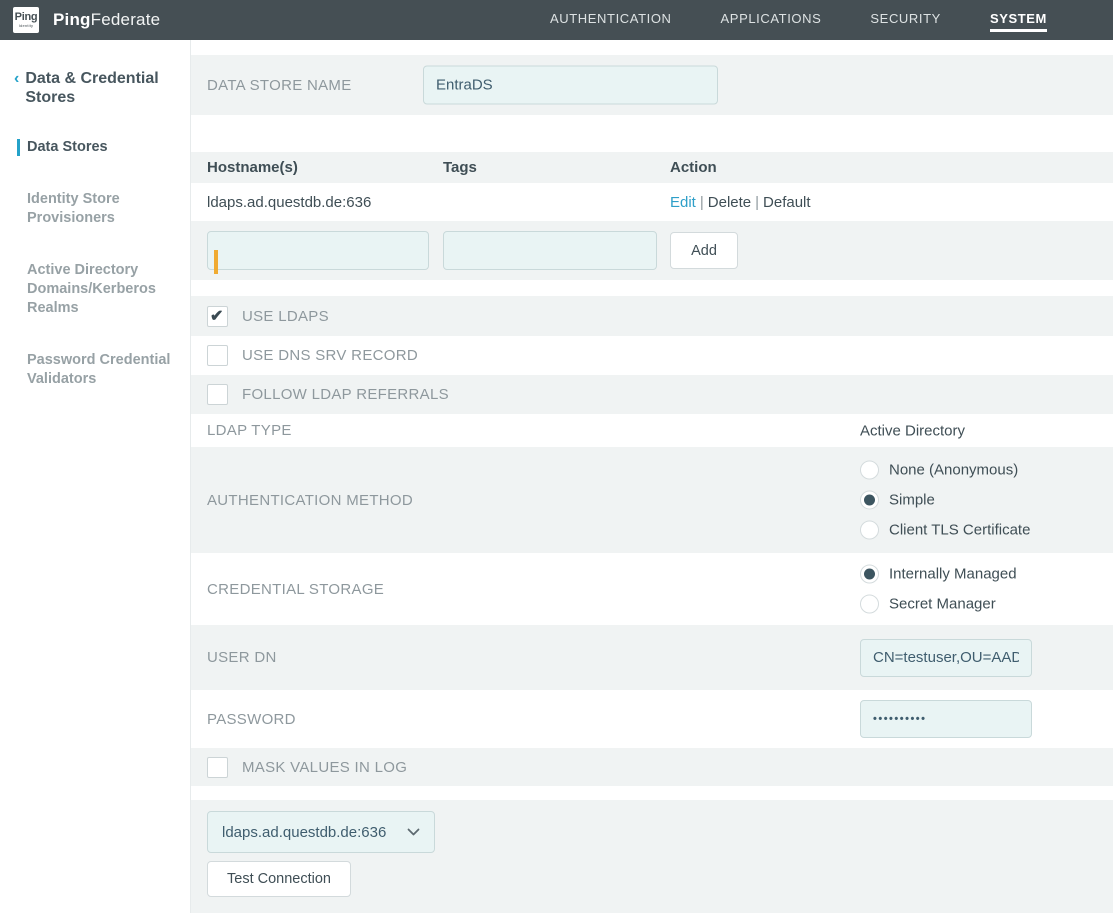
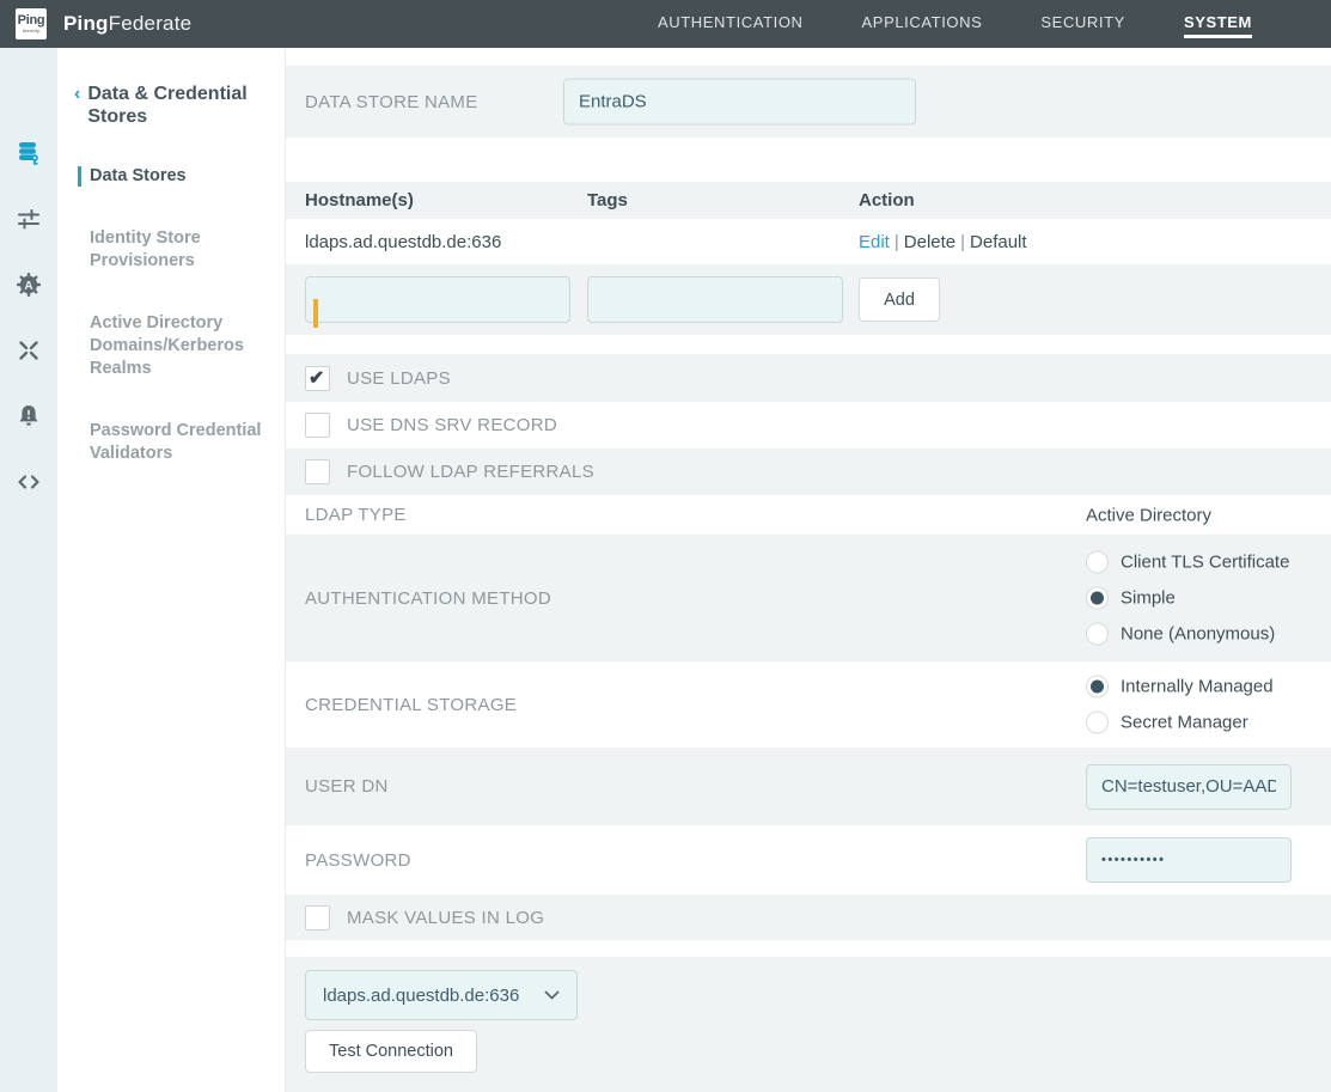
  Ping
  PingFederate
  AUTHENTICATION
  APPLICATIONS
  SECURITY
  SYSTEM
+ A
  ‹
  Data & Credential Stores
  Data Stores
  Identity Store Provisioners
  Active Directory Domains/Kerberos Realms
  Password Credential Validators
  DATA STORE NAME
  EntraDS
  Hostname(s)
  Tags
  Action
  ldaps.ad.questdb.de:636
  Edit | Delete | Default
  Add
  USE LDAPS
  USE DNS SRV RECORD
  FOLLOW LDAP REFERRALS
  LDAP TYPE
  Active Directory
  AUTHENTICATION METHOD
- None (Anonymous)
+ Client TLS Certificate
  Simple
- Client TLS Certificate
+ None (Anonymous)
  CREDENTIAL STORAGE
  Internally Managed
  Secret Manager
  USER DN
  CN=testuser,OU=AAD
  PASSWORD
  ••••••••••
  MASK VALUES IN LOG
  ldaps.ad.questdb.de:636
  Test Connection
